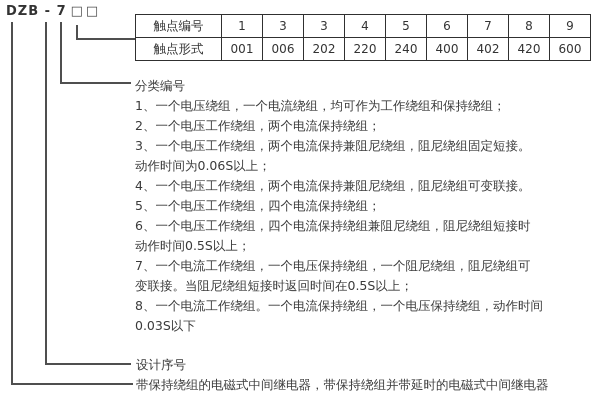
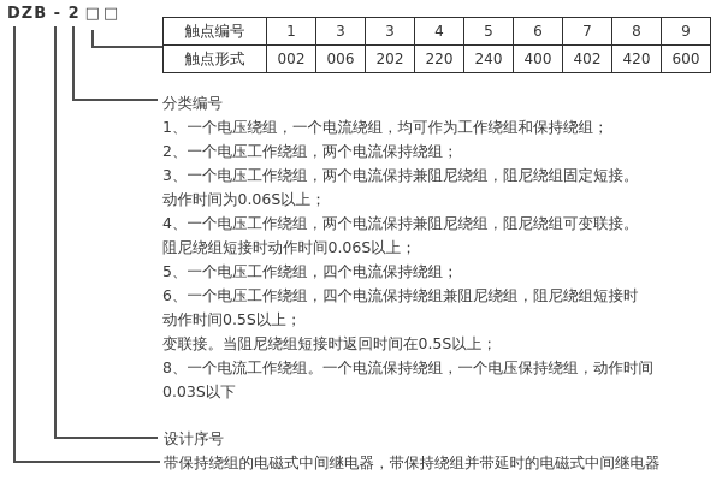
- DZB - 7 □□
+ DZB - 2 □□
  触点编号	1	3	3	4	5	6	7	8	9
- 触点形式	001	006	202	220	240	400	402	420	600
+ 触点形式	002	006	202	220	240	400	402	420	600
  分类编号
  1、一个电压绕组，一个电流绕组，均可作为工作绕组和保持绕组；
  2、一个电压工作绕组，两个电流保持绕组；
  3、一个电压工作绕组，两个电流保持兼阻尼绕组，阻尼绕组固定短接。
  动作时间为0.06S以上；
  4、一个电压工作绕组，两个电流保持兼阻尼绕组，阻尼绕组可变联接。
+ 阻尼绕组短接时动作时间0.06S以上；
  5、一个电压工作绕组，四个电流保持绕组；
  6、一个电压工作绕组，四个电流保持绕组兼阻尼绕组，阻尼绕组短接时
  动作时间0.5S以上；
- 7、一个电流工作绕组，一个电压保持绕组，一个阻尼绕组，阻尼绕组可
  变联接。当阻尼绕组短接时返回时间在0.5S以上；
  8、一个电流工作绕组。一个电流保持绕组，一个电压保持绕组，动作时间
  0.03S以下
  设计序号
  带保持绕组的电磁式中间继电器，带保持绕组并带延时的电磁式中间继电器
